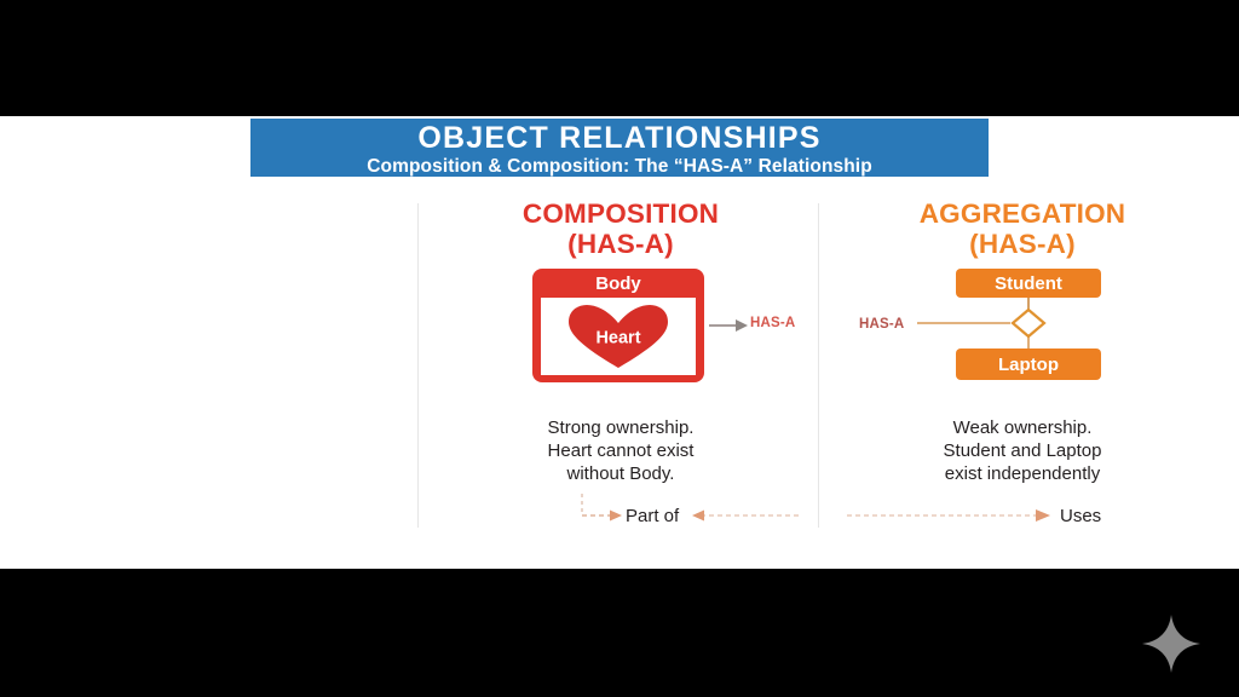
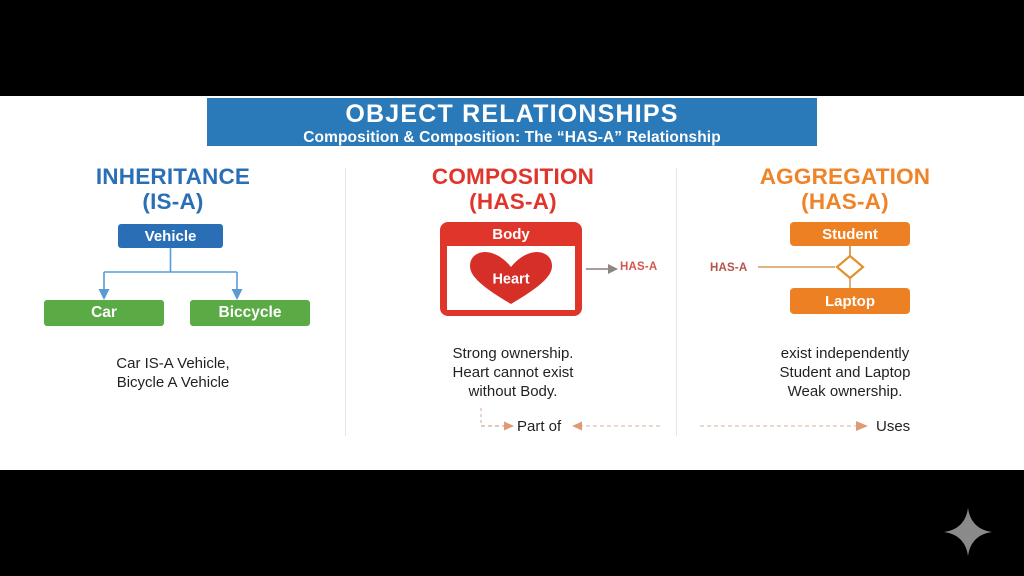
  OBJECT RELATIONSHIPS
  Composition & Composition: The “HAS-A” Relationship
+ INHERITANCE
+ (IS-A)
+ Vehicle
+ Car
+ Biccycle
+ Car IS-A Vehicle,
+ Bicycle A Vehicle
  COMPOSITION
  (HAS-A)
  Body
  Heart
  HAS-A
  Strong ownership.
  Heart cannot exist
  without Body.
  AGGREGATION
  (HAS-A)
  Student
  Laptop
  HAS-A
- Weak ownership.
+ exist independently
  Student and Laptop
- exist independently
+ Weak ownership.
  Part of
  Uses
